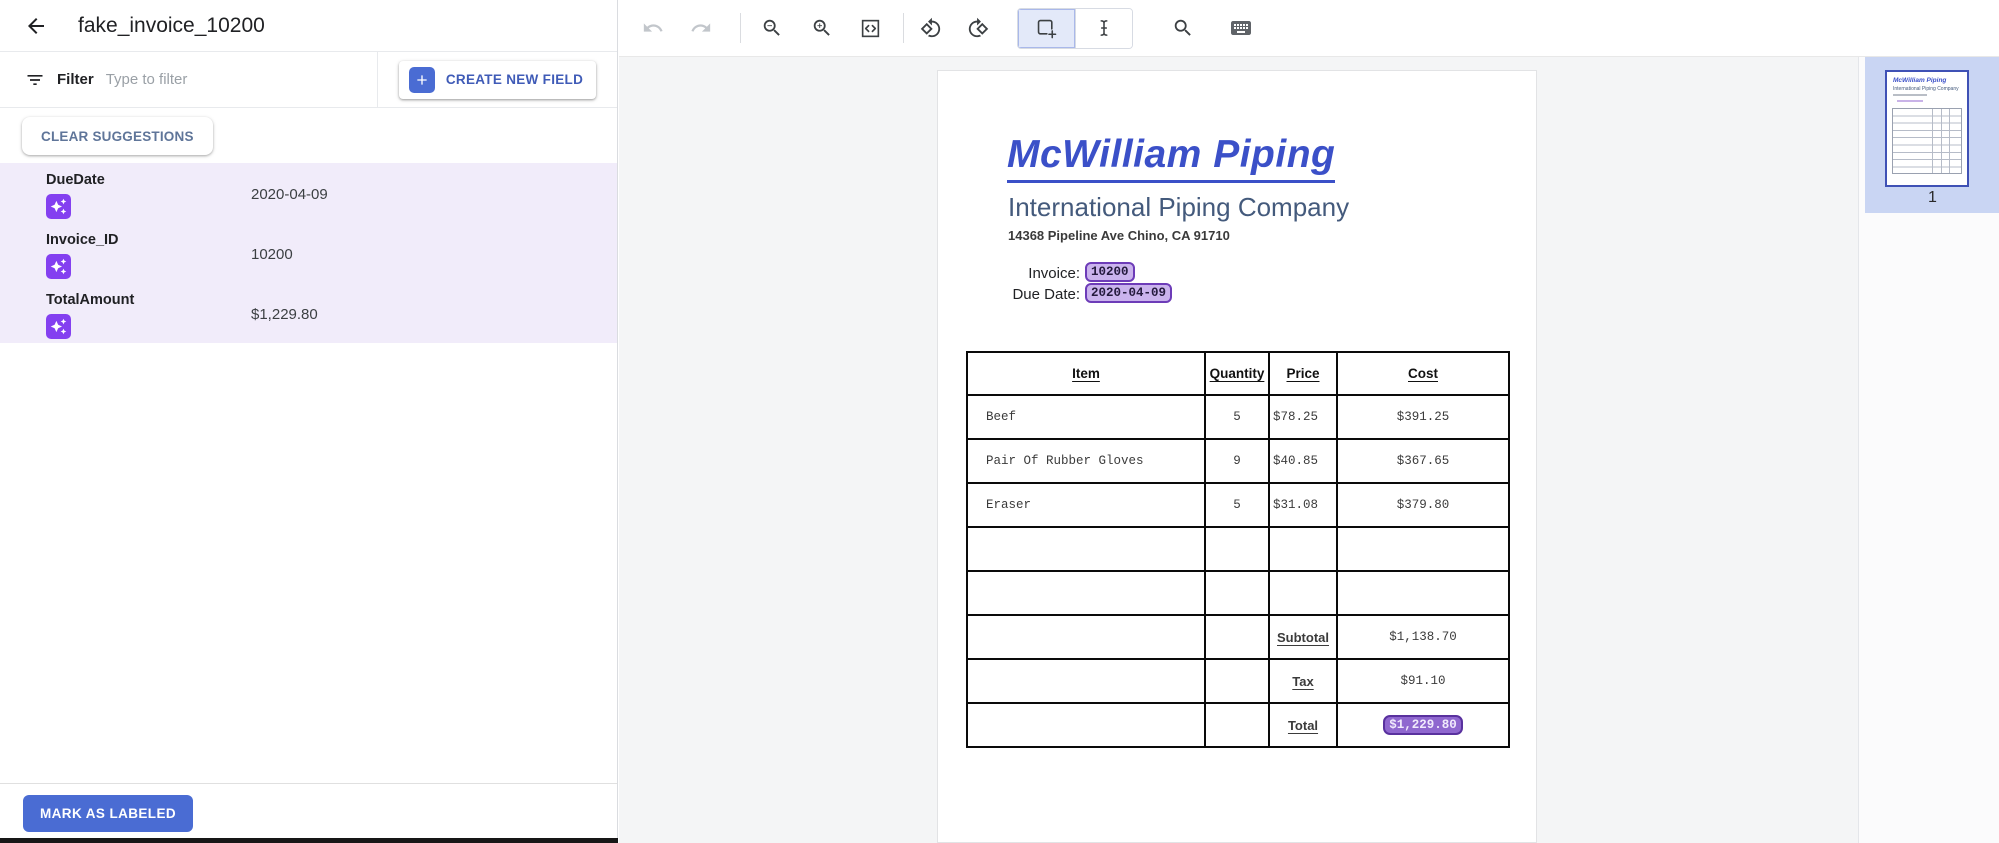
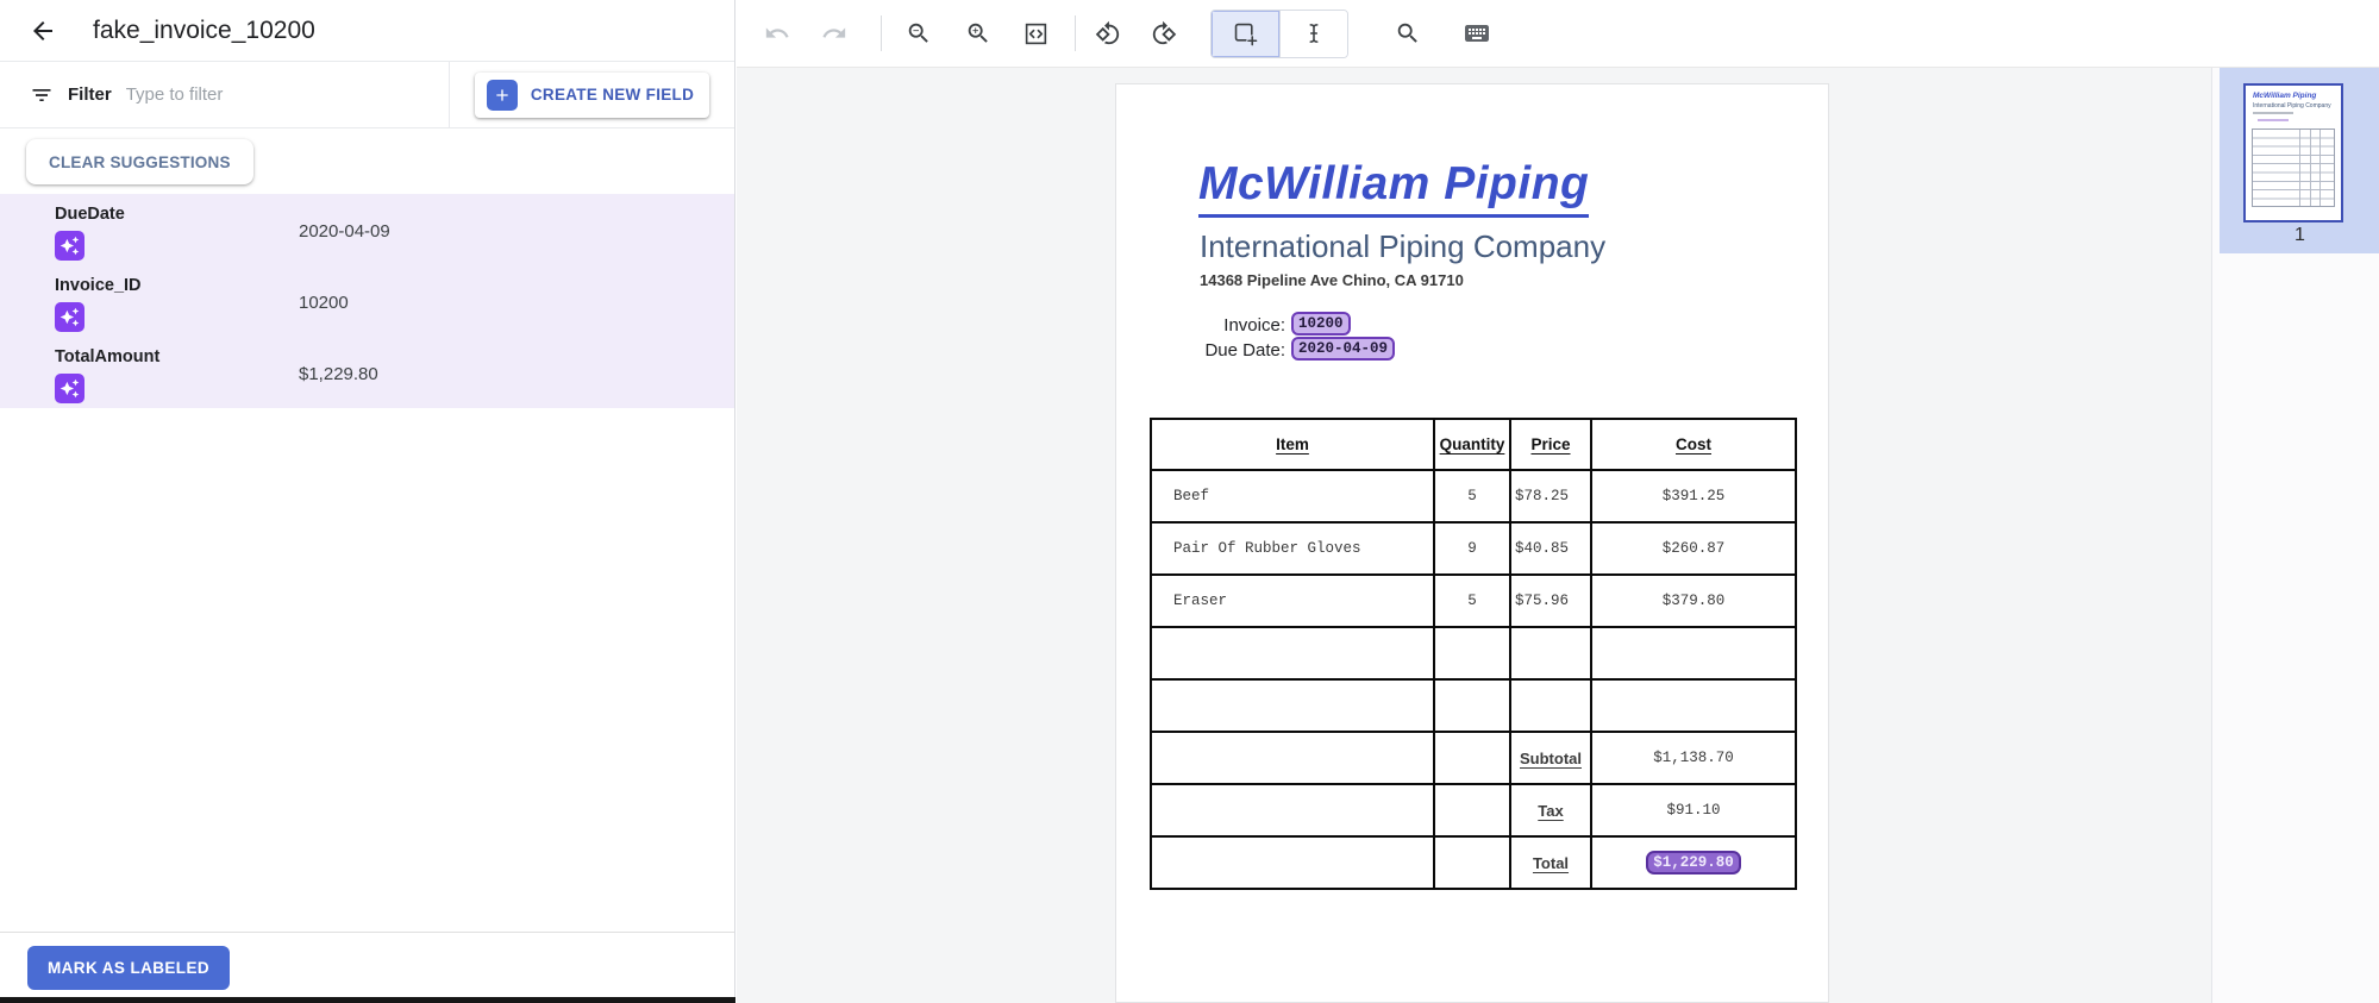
  fake_invoice_10200
  Filter
  Type to filter
  CREATE NEW FIELD
  CLEAR SUGGESTIONS
  DueDate
  2020-04-09
  Invoice_ID
  10200
  TotalAmount
  $1,229.80
  MARK AS LABELED
  McWilliam Piping
  International Piping Company
  14368 Pipeline Ave Chino, CA 91710
  Invoice:
  10200
  Due Date:
  2020-04-09
  Item	Quantity	Price	Cost
  Beef	5	$78.25	$391.25
- Pair Of Rubber Gloves	9	$40.85	$367.65
+ Pair Of Rubber Gloves	9	$40.85	$260.87
- Eraser	5	$31.08	$379.80
+ Eraser	5	$75.96	$379.80
  		Subtotal	$1,138.70
  		Tax	$91.10
  		Total	$1,229.80
  1
